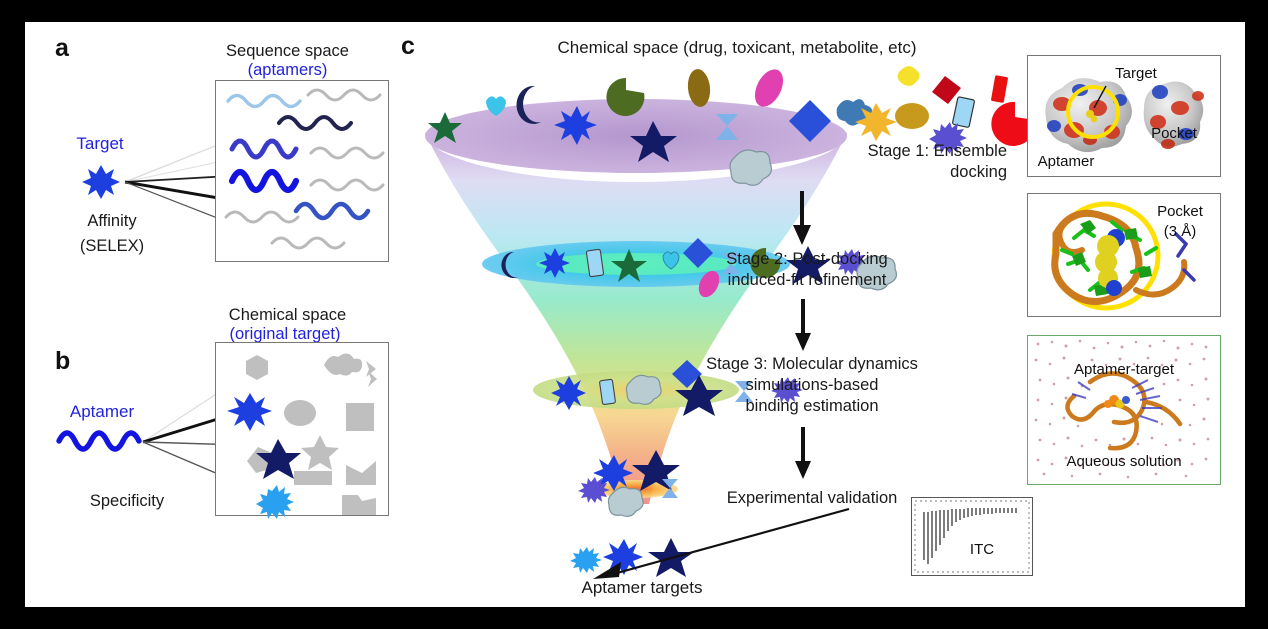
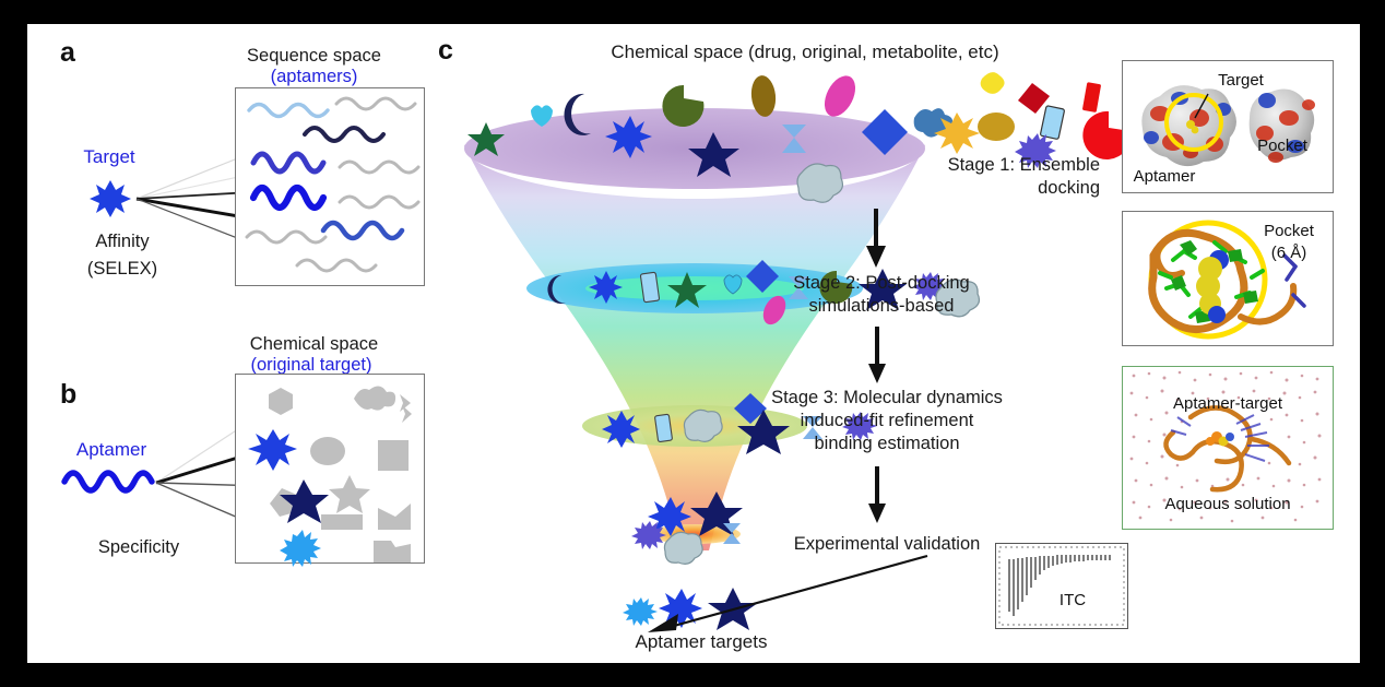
  a
  Sequence space
  (aptamers)
  Target
  Affinity
  (SELEX)
  b
  Chemical space
  (original target)
  Aptamer
  Specificity
  c
- Chemical space (drug, toxicant, metabolite, etc)
+ Chemical space (drug, original, metabolite, etc)
  Aptamer targets
  Stage 1: Ensemble
  docking
  Stage 2: Post-docking
- induced-fit refinement
+ simulations-based
  Stage 3: Molecular dynamics
- simulations-based
+ induced-fit refinement
  binding estimation
  Experimental validation
  ITC
  Target
  Pocket
  Aptamer
  Pocket
- (3 Å)
+ (6 Å)
  Aptamer-target
  Aqueous solution
